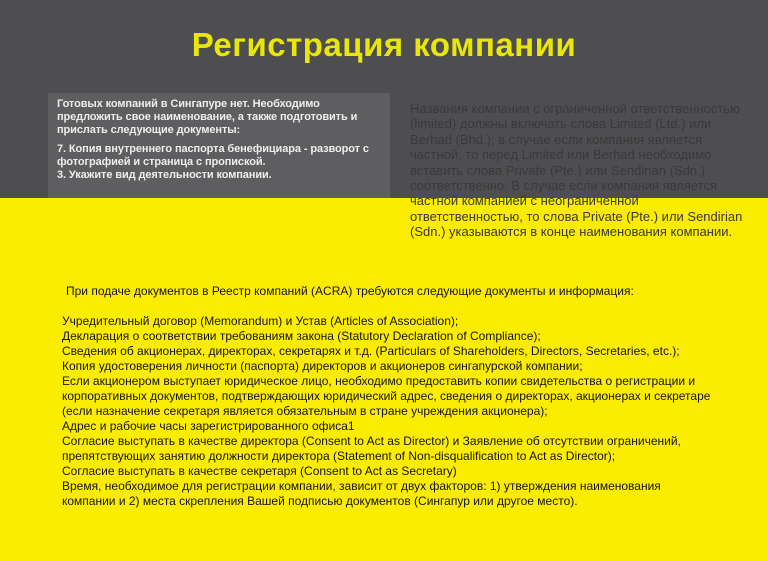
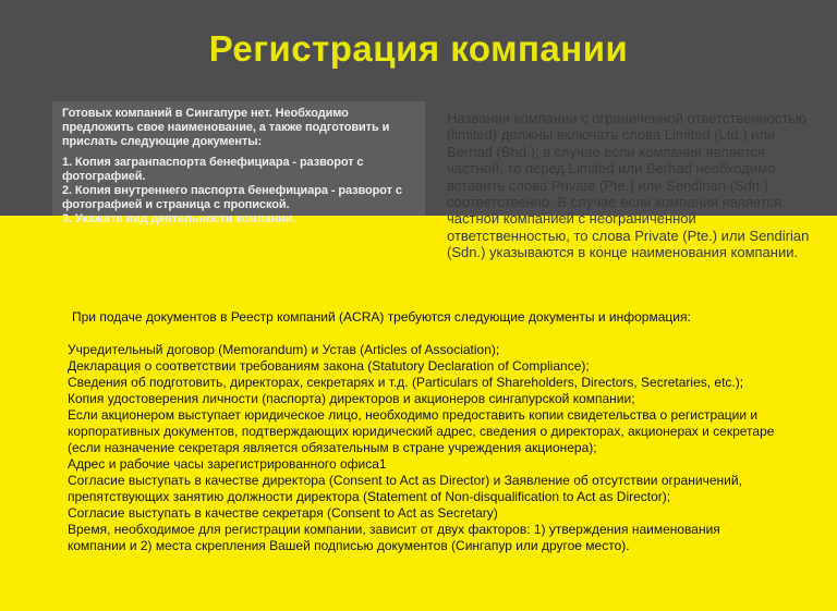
  Регистрация компании
  Готовых компаний в Сингапуре нет. Необходимо предложить свое наименование, а также подготовить и прислать следующие документы:
+ 1. Копия загранпаспорта бенефициара - разворот с фотографией.
- 7. Копия внутреннего паспорта бенефициара - разворот с фотографией и страница с пропиской.
+ 2. Копия внутреннего паспорта бенефициара - разворот с фотографией и страница с пропиской.
  3. Укажите вид деятельности компании.
  При подаче документов в Реестр компаний (ACRA) требуются следующие документы и информация:
  Учредительный договор (Memorandum) и Устав (Articles of Association);
  Декларация о соответствии требованиям закона (Statutory Declaration of Compliance);
- Сведения об акционерах, директорах, секретарях и т.д. (Particulars of Shareholders, Directors, Secretaries, etc.);
+ Сведения об подготовить, директорах, секретарях и т.д. (Particulars of Shareholders, Directors, Secretaries, etc.);
  Копия удостоверения личности (паспорта) директоров и акционеров сингапурской компании;
  Если акционером выступает юридическое лицо, необходимо предоставить копии свидетельства о регистрации и корпоративных документов, подтверждающих юридический адрес, сведения о директорах, акционерах и секретаре (если назначение секретаря является обязательным в стране учреждения акционера);
  Адрес и рабочие часы зарегистрированного офиса1
  Согласие выступать в качестве директора (Consent to Act as Director) и Заявление об отсутствии ограничений, препятствующих занятию должности директора (Statement of Non-disqualification to Act as Director);
  Согласие выступать в качестве секретаря (Consent to Act as Secretary)
  Время, необходимое для регистрации компании, зависит от двух факторов: 1) утверждения наименования компании и 2) места скрепления Вашей подписью документов (Сингапур или другое место).
